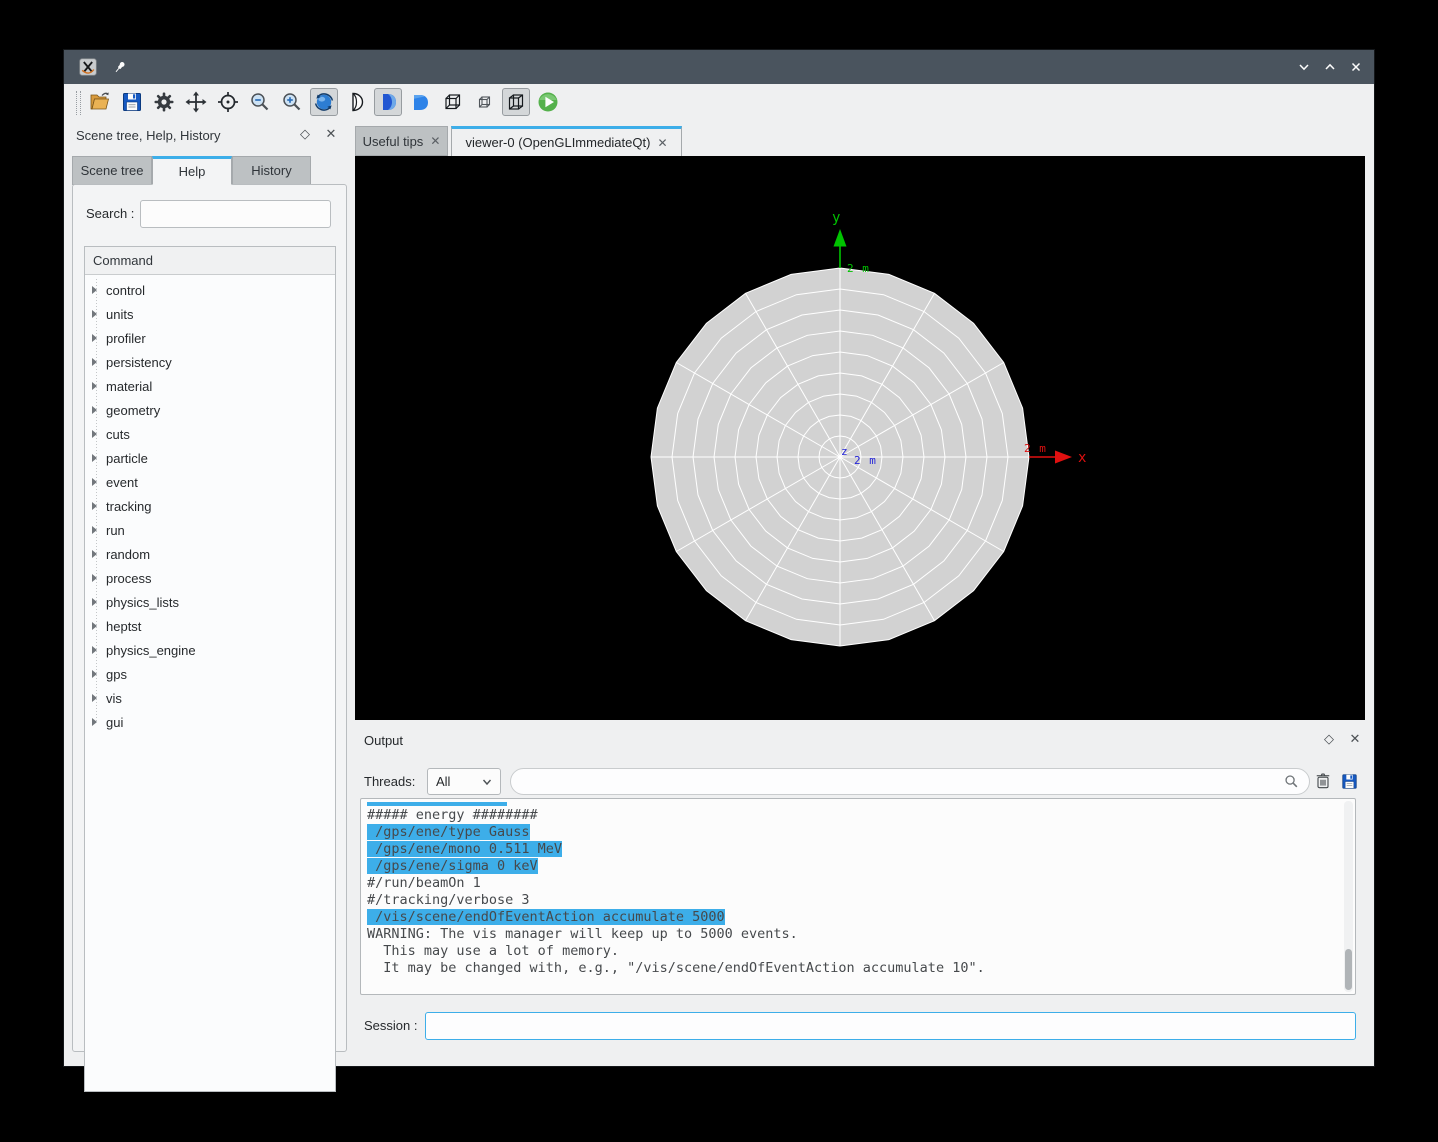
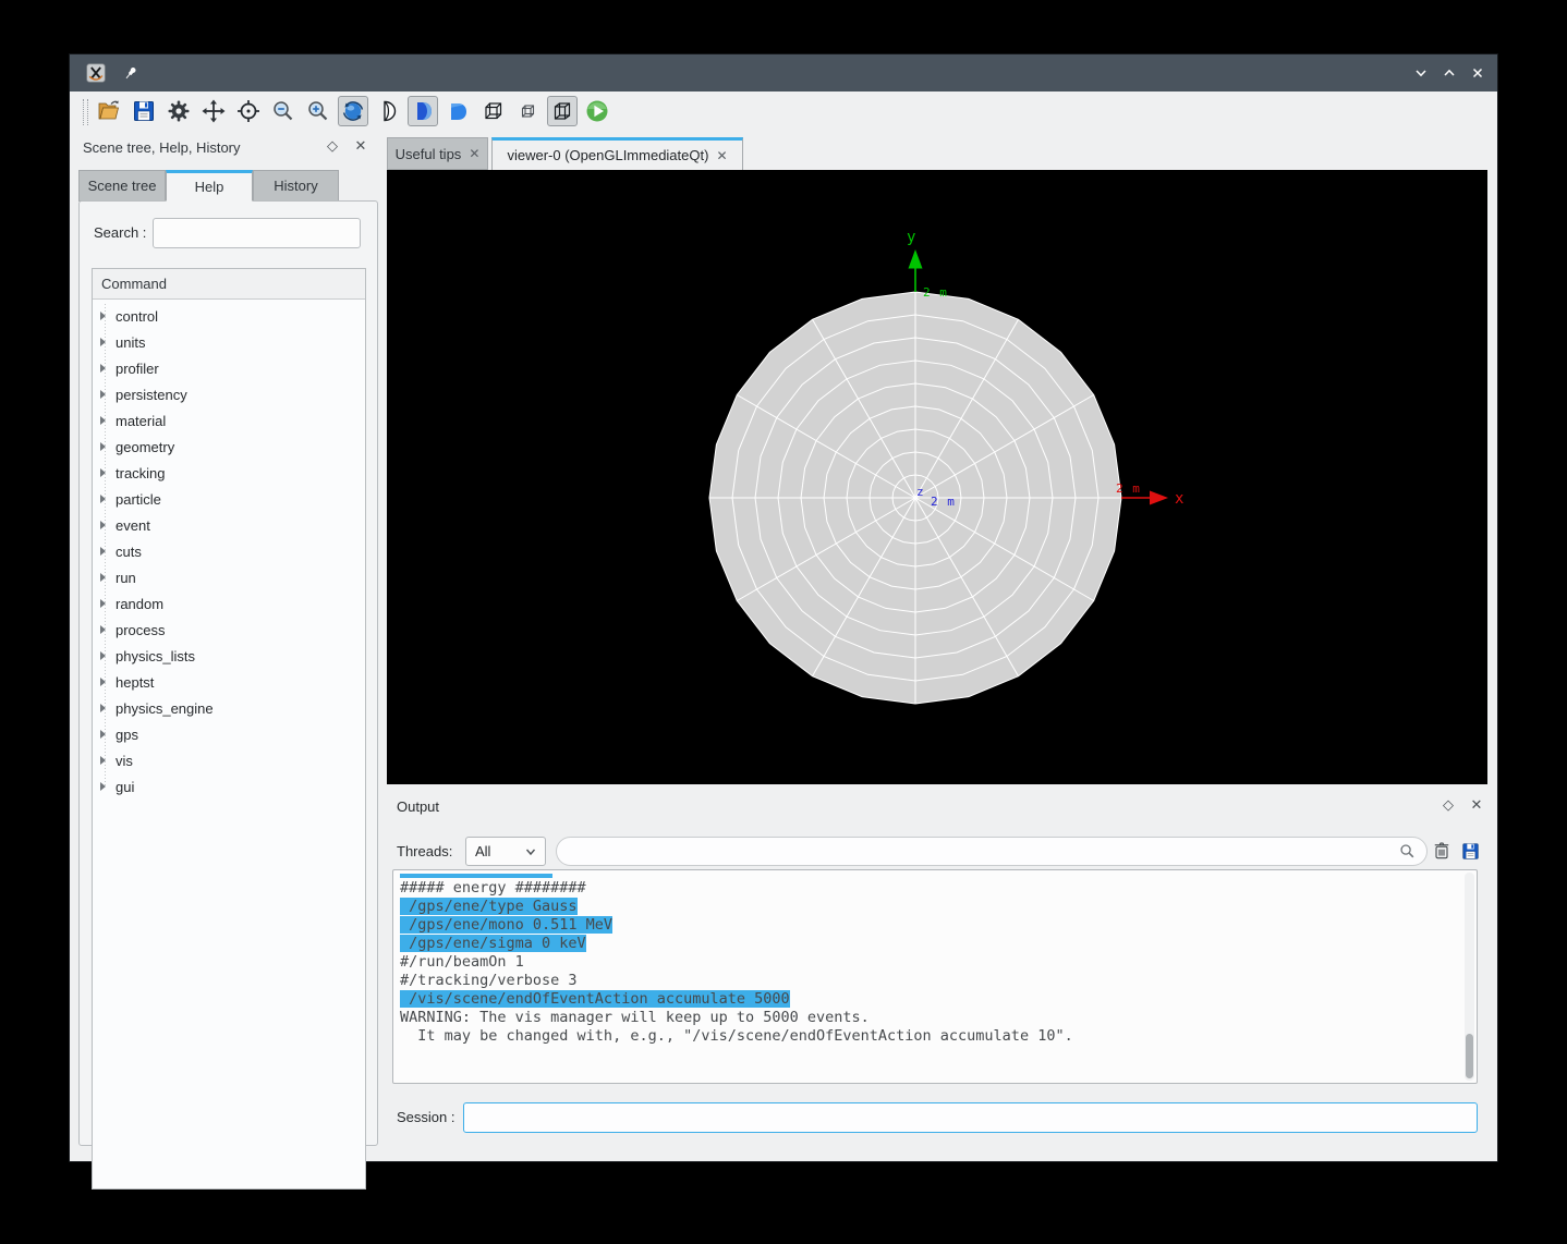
  Scene tree, Help, History
  ◇
  ✕
  Scene tree
  Help
  History
  Search :
  Command
  control
  units
  profiler
  persistency
  material
  geometry
- cuts
+ tracking
  particle
  event
- tracking
+ cuts
  run
  random
  process
  physics_lists
  heptst
  physics_engine
  gps
  vis
  gui
  Useful tips
  ✕
  viewer-0 (OpenGLImmediateQt)
  ✕
  y
  2 m
  x
  2 m
  z
  2 m
  Output
  ◇
  ✕
  Threads:
  All
  ##### energy ########
  /gps/ene/type Gauss
  /gps/ene/mono 0.511 MeV
  /gps/ene/sigma 0 keV
  #/run/beamOn 1
  #/tracking/verbose 3
  /vis/scene/endOfEventAction accumulate 5000
  WARNING: The vis manager will keep up to 5000 events.
- This may use a lot of memory.
  It may be changed with, e.g., "/vis/scene/endOfEventAction accumulate 10".
  Session :
